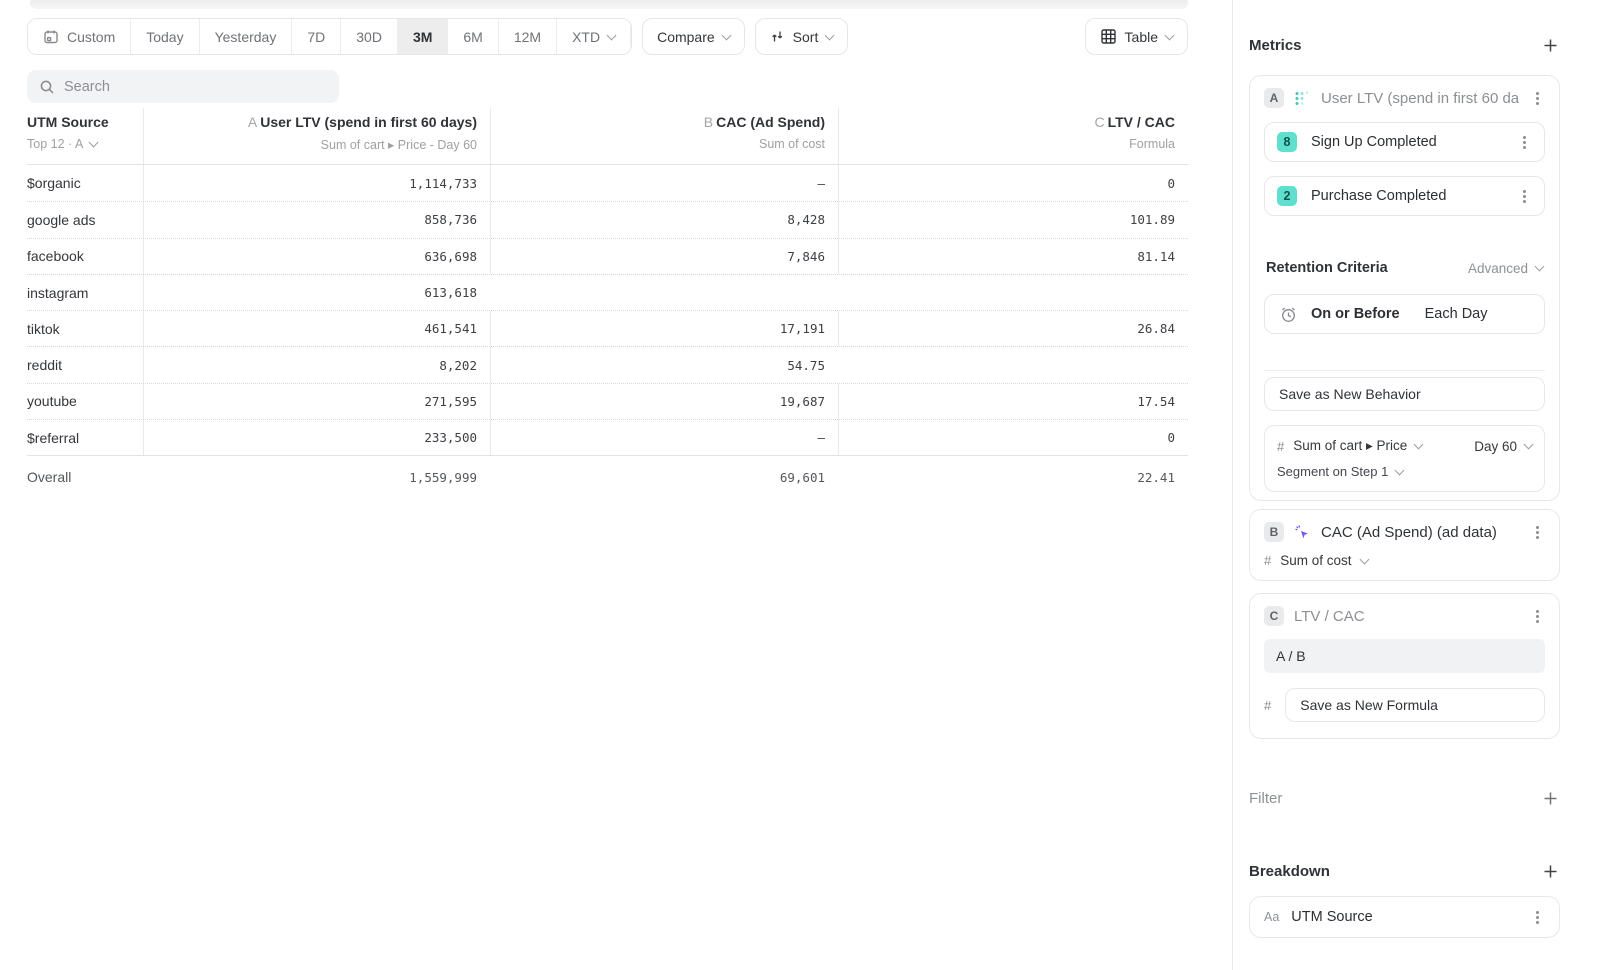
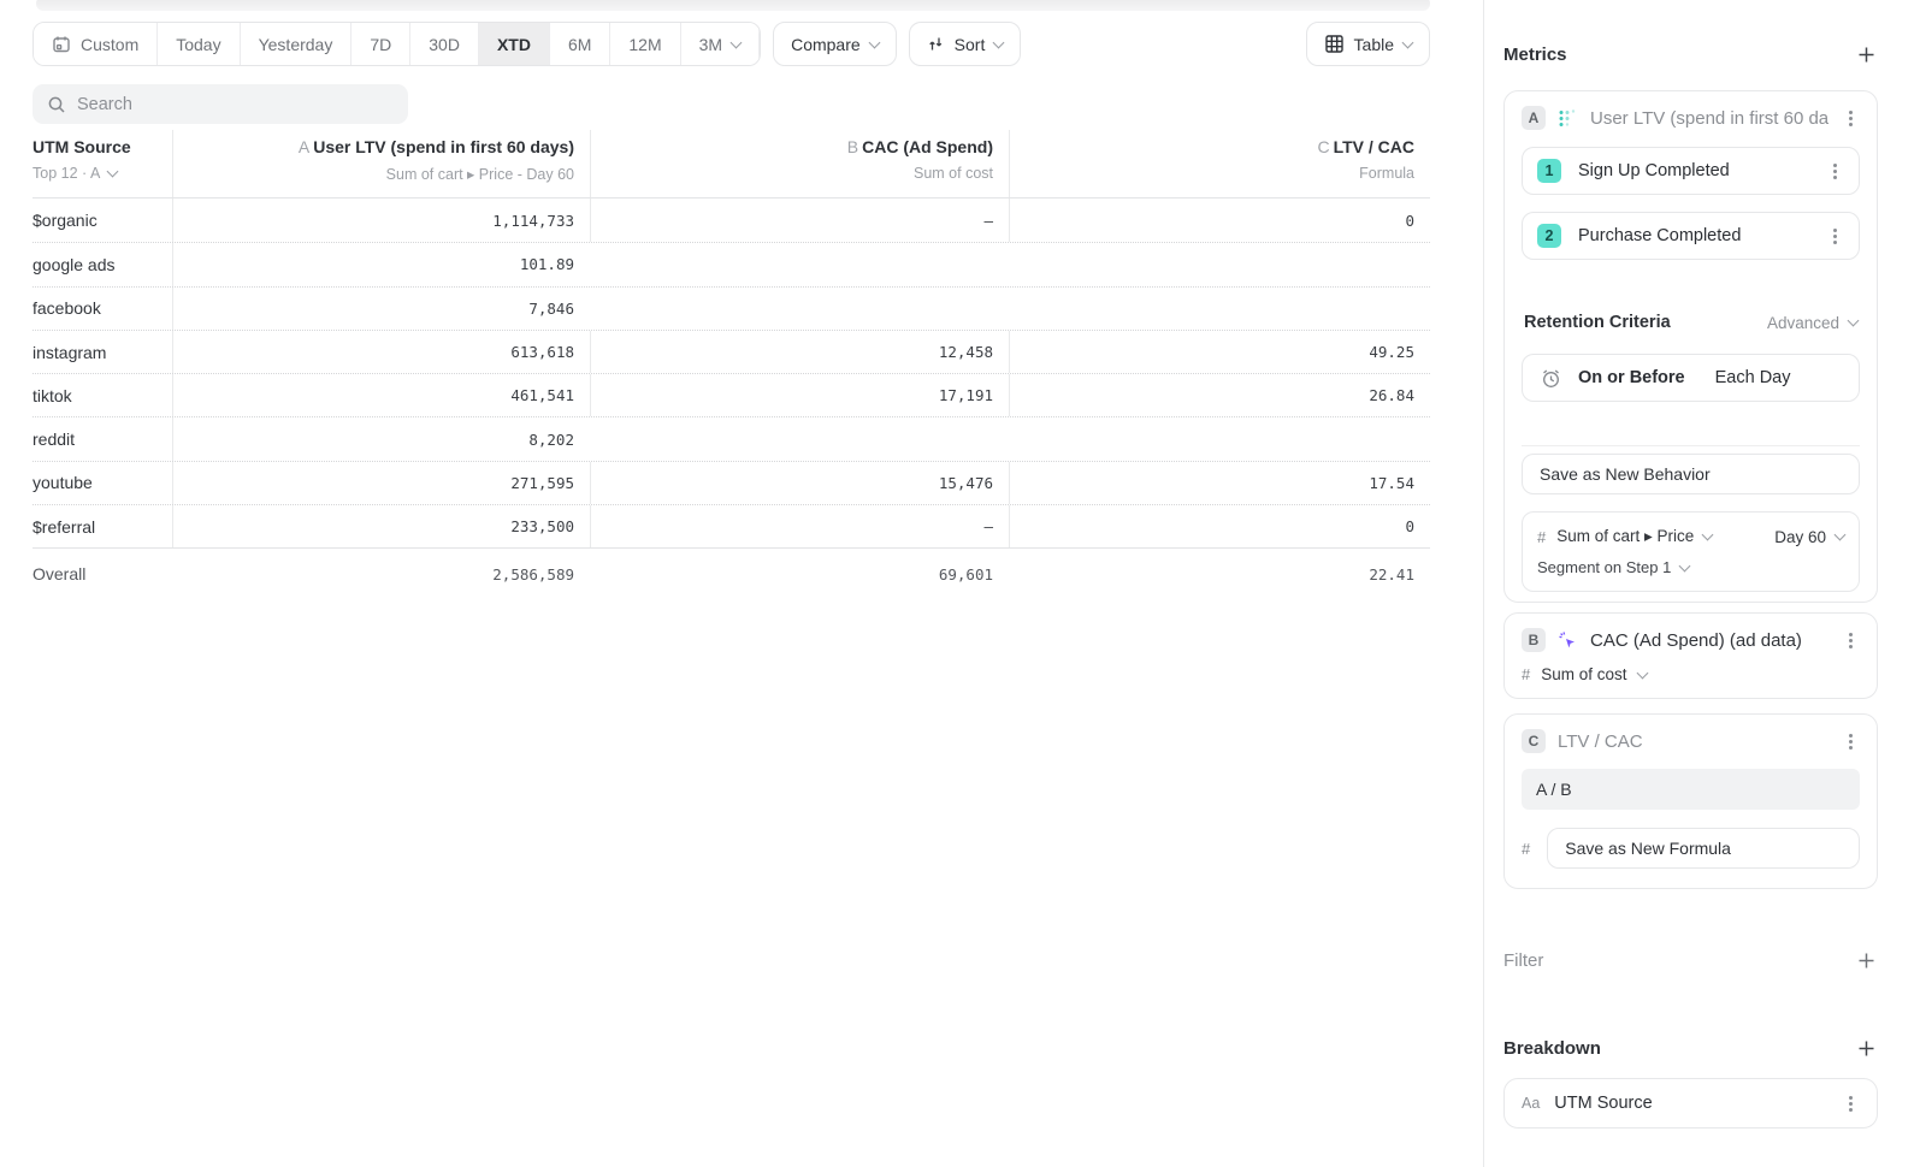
  Custom
  Today
  Yesterday
  7D
  30D
- 3M
+ XTD
  6M
  12M
- XTD
+ 3M
  Compare
  Sort
  Table
  Search
  UTM Source
  Top 12 · A
  A User LTV (spend in first 60 days)
  Sum of cart ▸ Price - Day 60
  B CAC (Ad Spend)
  Sum of cost
  C LTV / CAC
  Formula
  $organic
  1,114,733
  –
  0
  google ads
- 858,736
- 8,428
  101.89
  facebook
- 636,698
  7,846
- 81.14
  instagram
  613,618
+ 12,458
+ 49.25
  tiktok
  461,541
  17,191
  26.84
  reddit
  8,202
- 54.75
  youtube
  271,595
- 19,687
+ 15,476
  17.54
  $referral
  233,500
  –
  0
  Overall
- 1,559,999
+ 2,586,589
  69,601
  22.41
  Metrics
  A
  User LTV (spend in first 60 da
- 8
+ 1
  Sign Up Completed
  2
  Purchase Completed
  Retention Criteria
  Advanced
  On or Before
  Each Day
  Save as New Behavior
  #
  Sum of cart ▸ Price
  Day 60
  Segment on Step 1
  B
  CAC (Ad Spend) (ad data)
  #
  Sum of cost
  C
  LTV / CAC
  A / B
  #
  Save as New Formula
  Filter
  Breakdown
  Aa
  UTM Source
